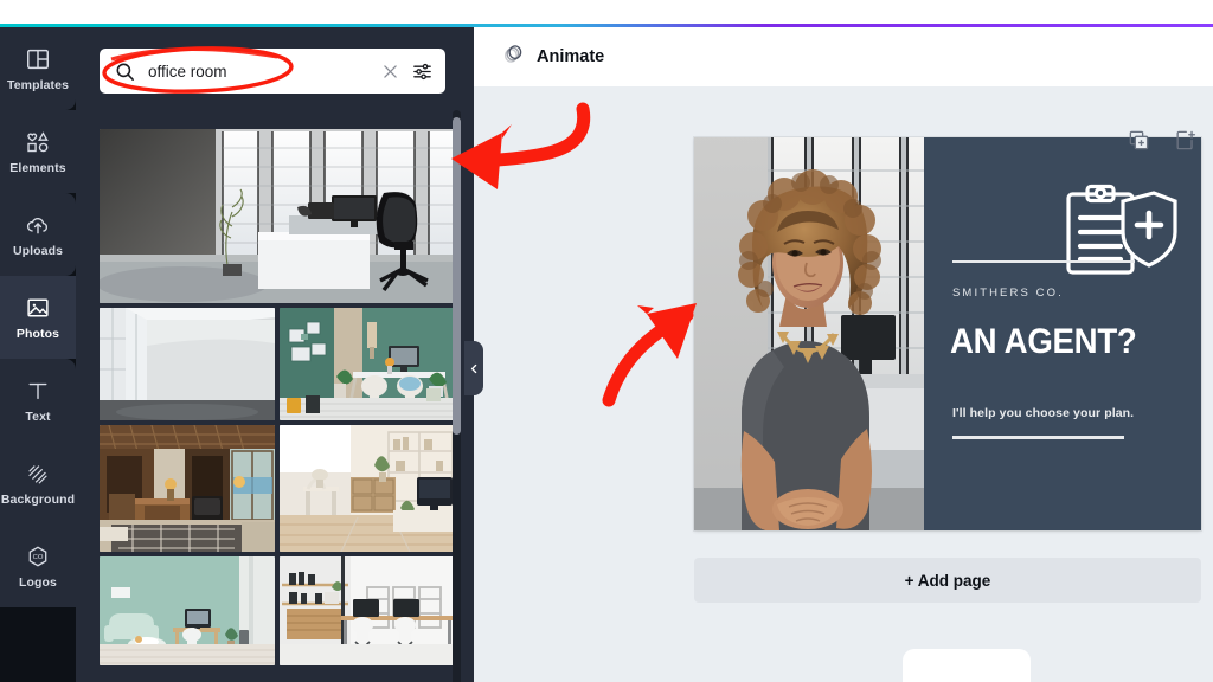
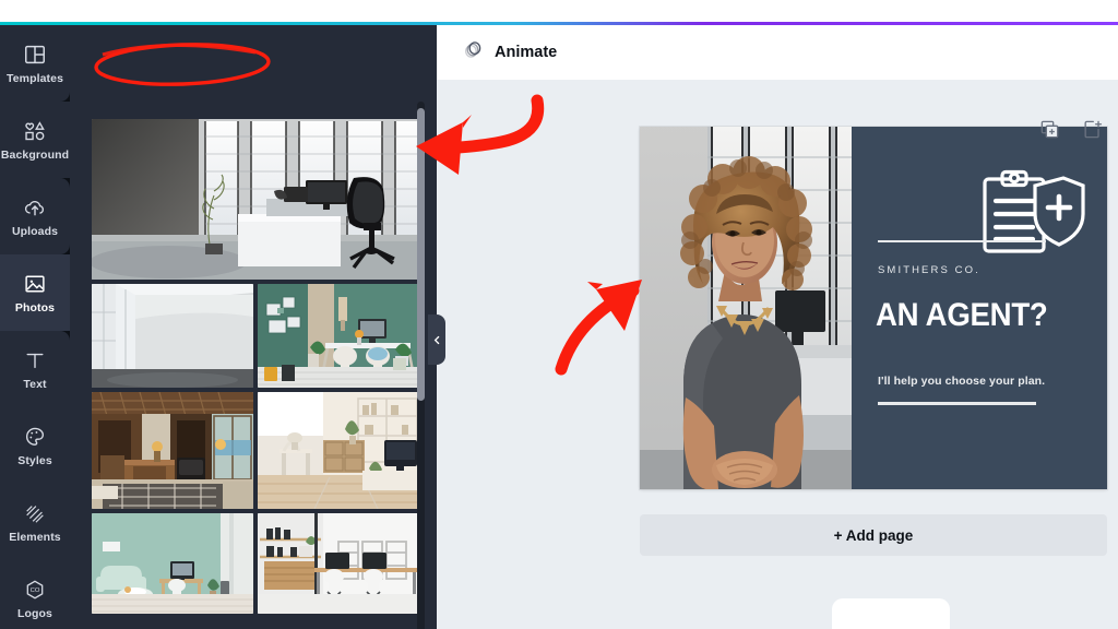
  Templates
- Elements
+ Background
  Uploads
  Photos
  Text
+ Styles
- Background
+ Elements
  Logos
- office room
  Animate
  SMITHERS CO.
  AN AGENT?
  I'll help you choose your plan.
  + Add page
